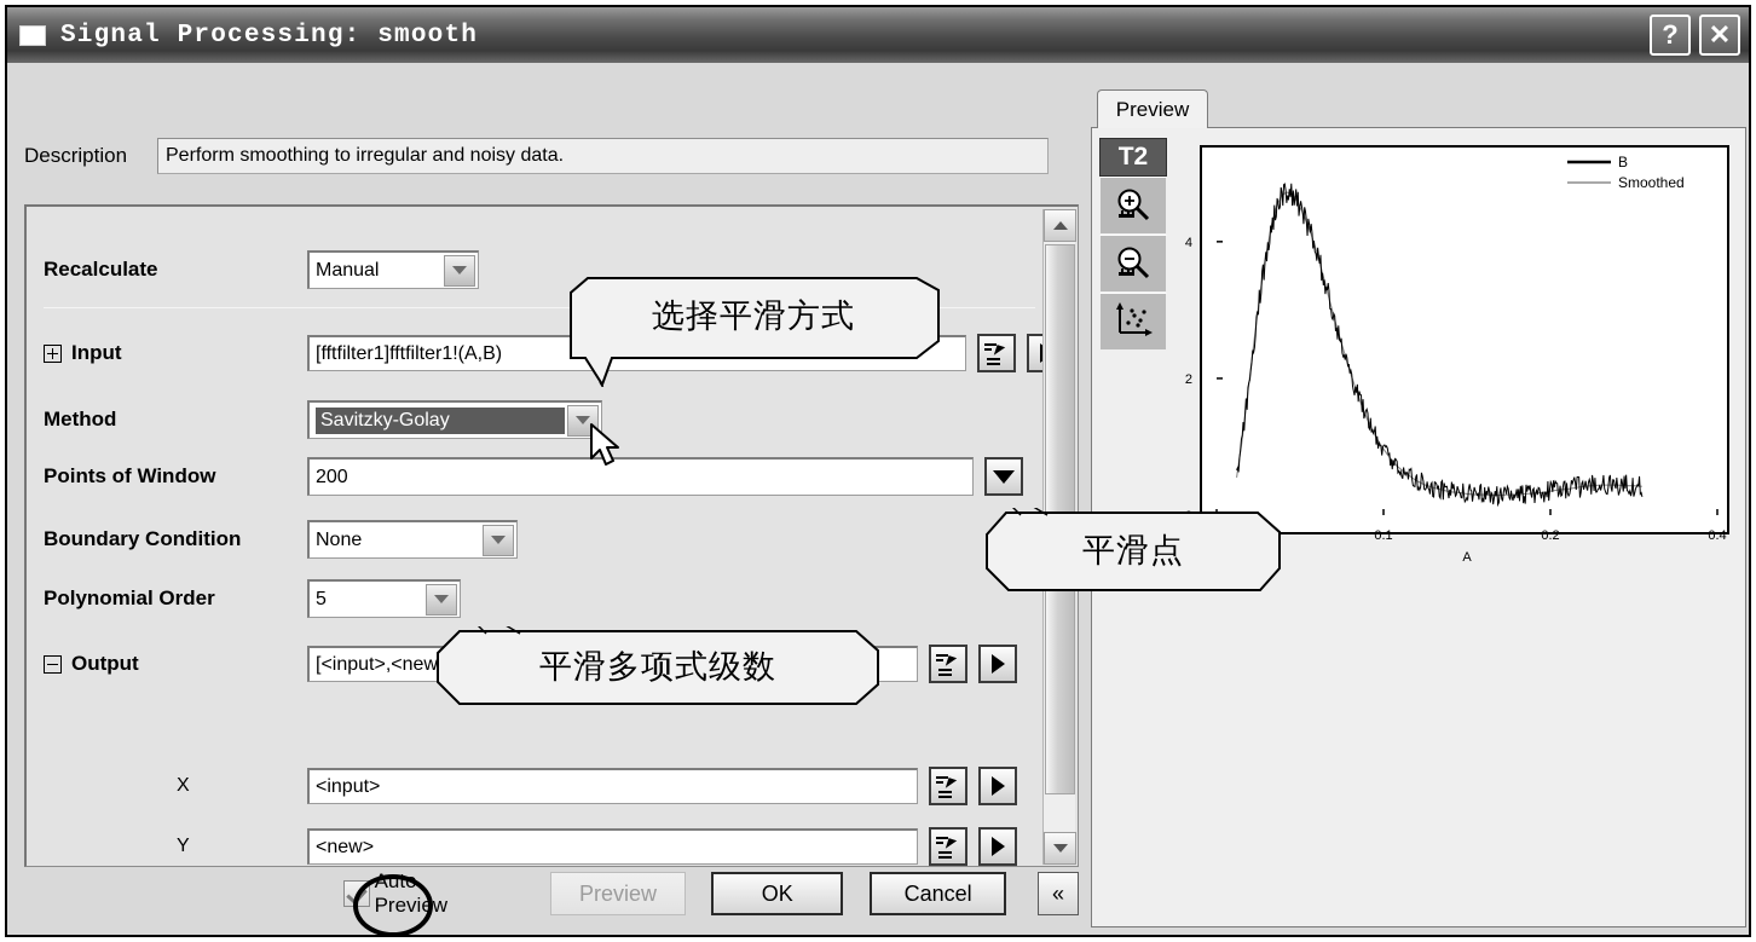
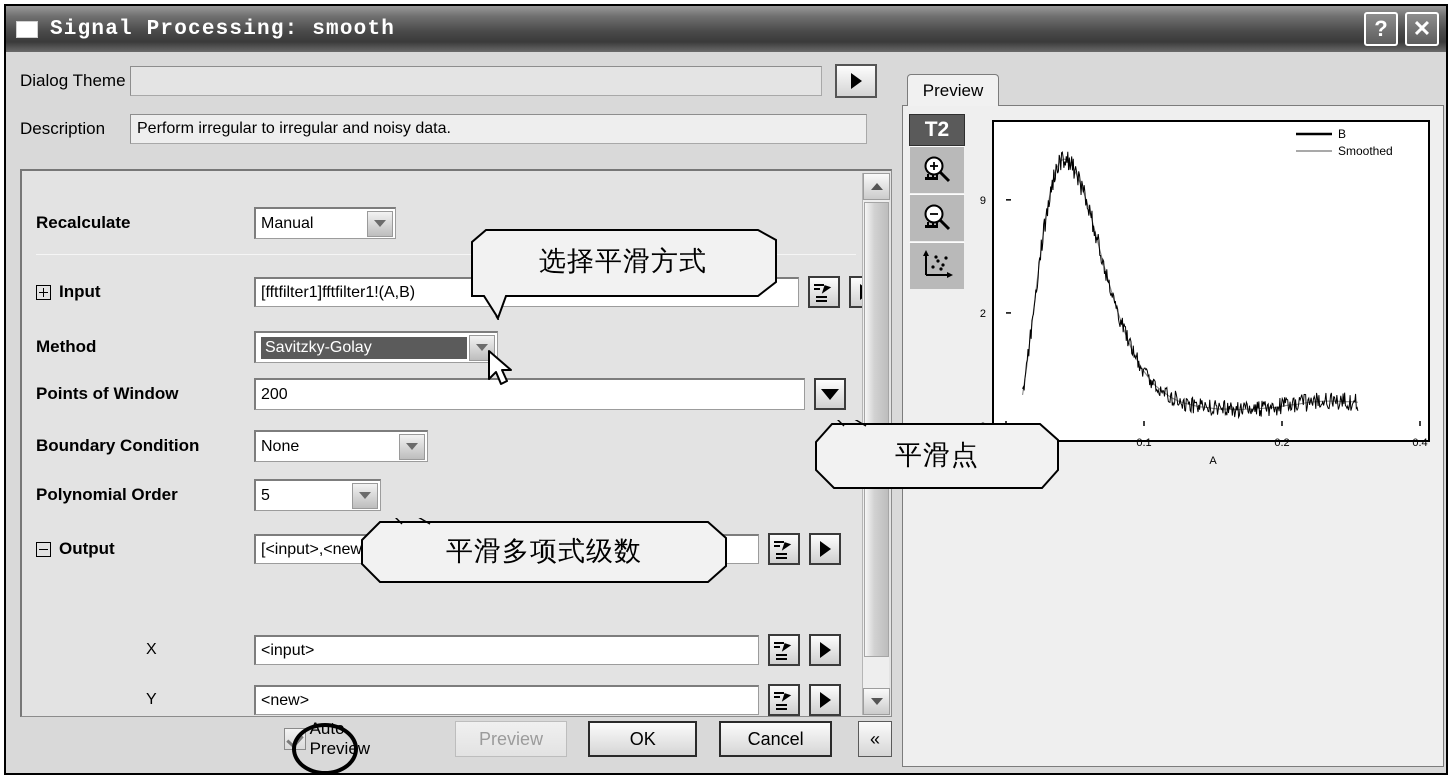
  Signal Processing: smooth
  ?
  ✕
+ Dialog Theme
  Description
- Perform smoothing to irregular and noisy data.
+ Perform irregular to irregular and noisy data.
  Recalculate
  Manual
  Input
  [fftfilter1]fftfilter1!(A,B)
  Method
  Savitzky-Golay
  Points of Window
  200
  Boundary Condition
  None
  Polynomial Order
  5
  Output
  [<input>,<new
  X
  <input>
  Y
  <new>
  Auto Preview
  Preview
  OK
  Cancel
  «
  Preview
  T2
  B
  Smoothed
  0.1
  0.2
  0.4
  2
- 4
+ 9
  A
  选择平滑方式
  平滑点
  平滑多项式级数
